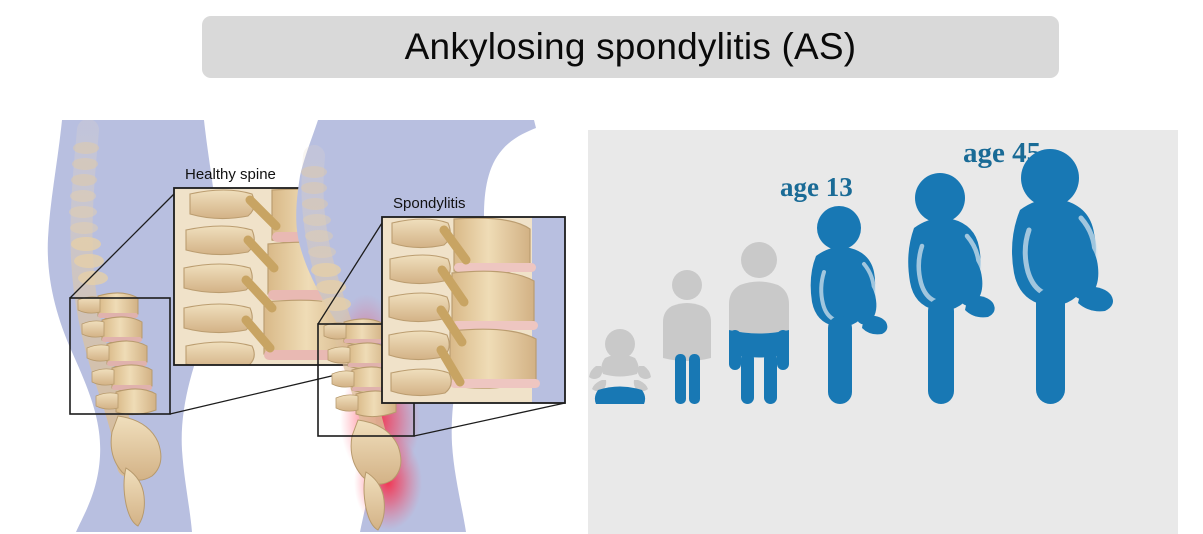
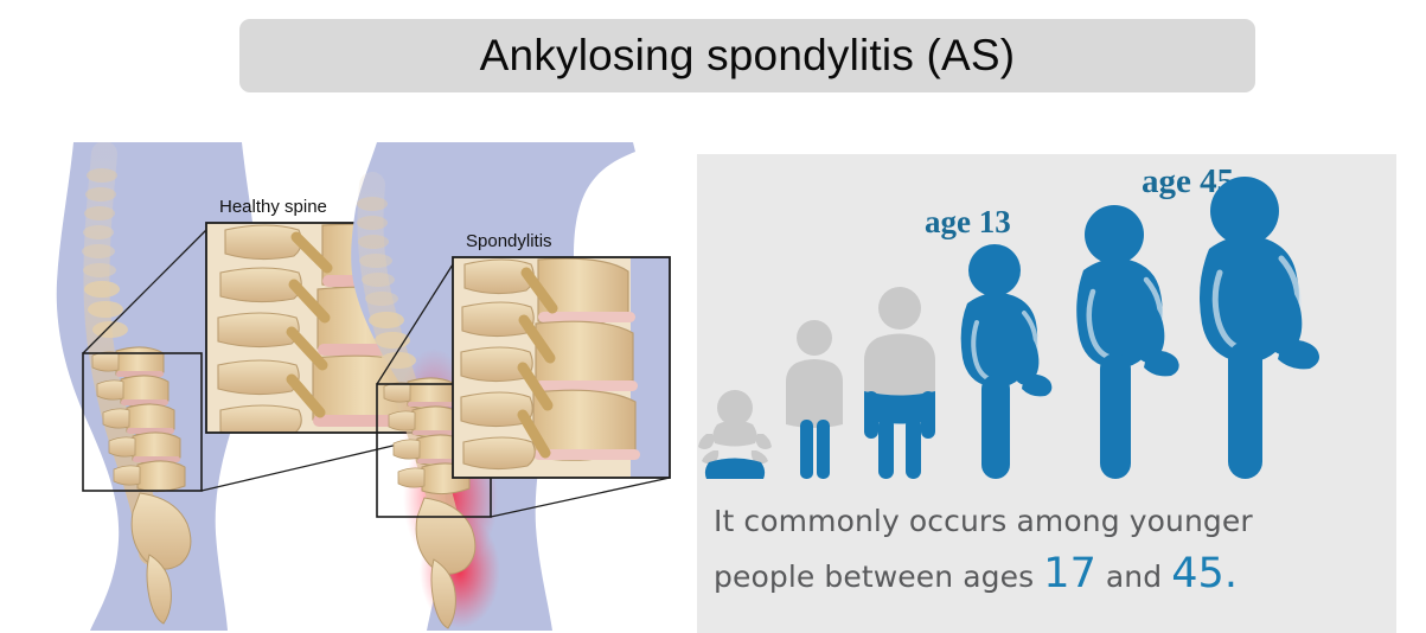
  Ankylosing spondylitis (AS)
  Healthy spine
  Spondylitis
  age 13
  age 45
+ It commonly occurs among younger
+ people between ages 17 and 45.
